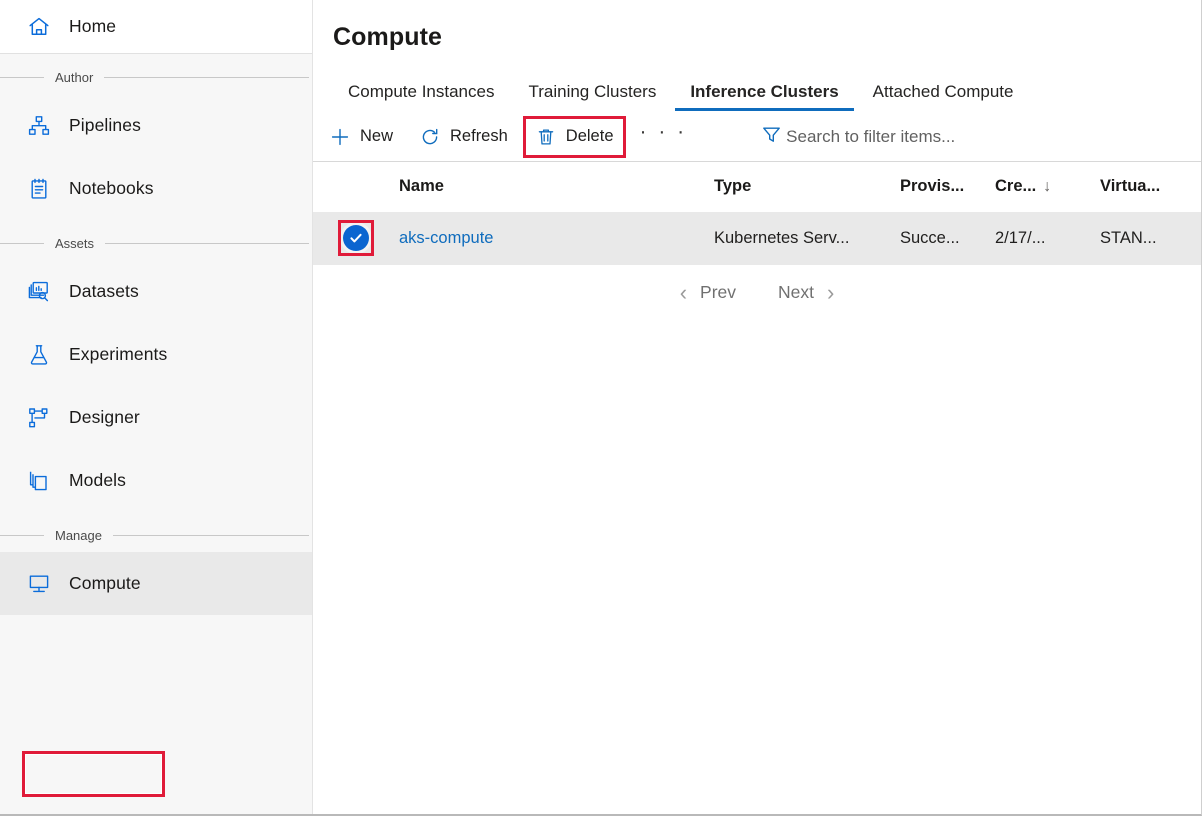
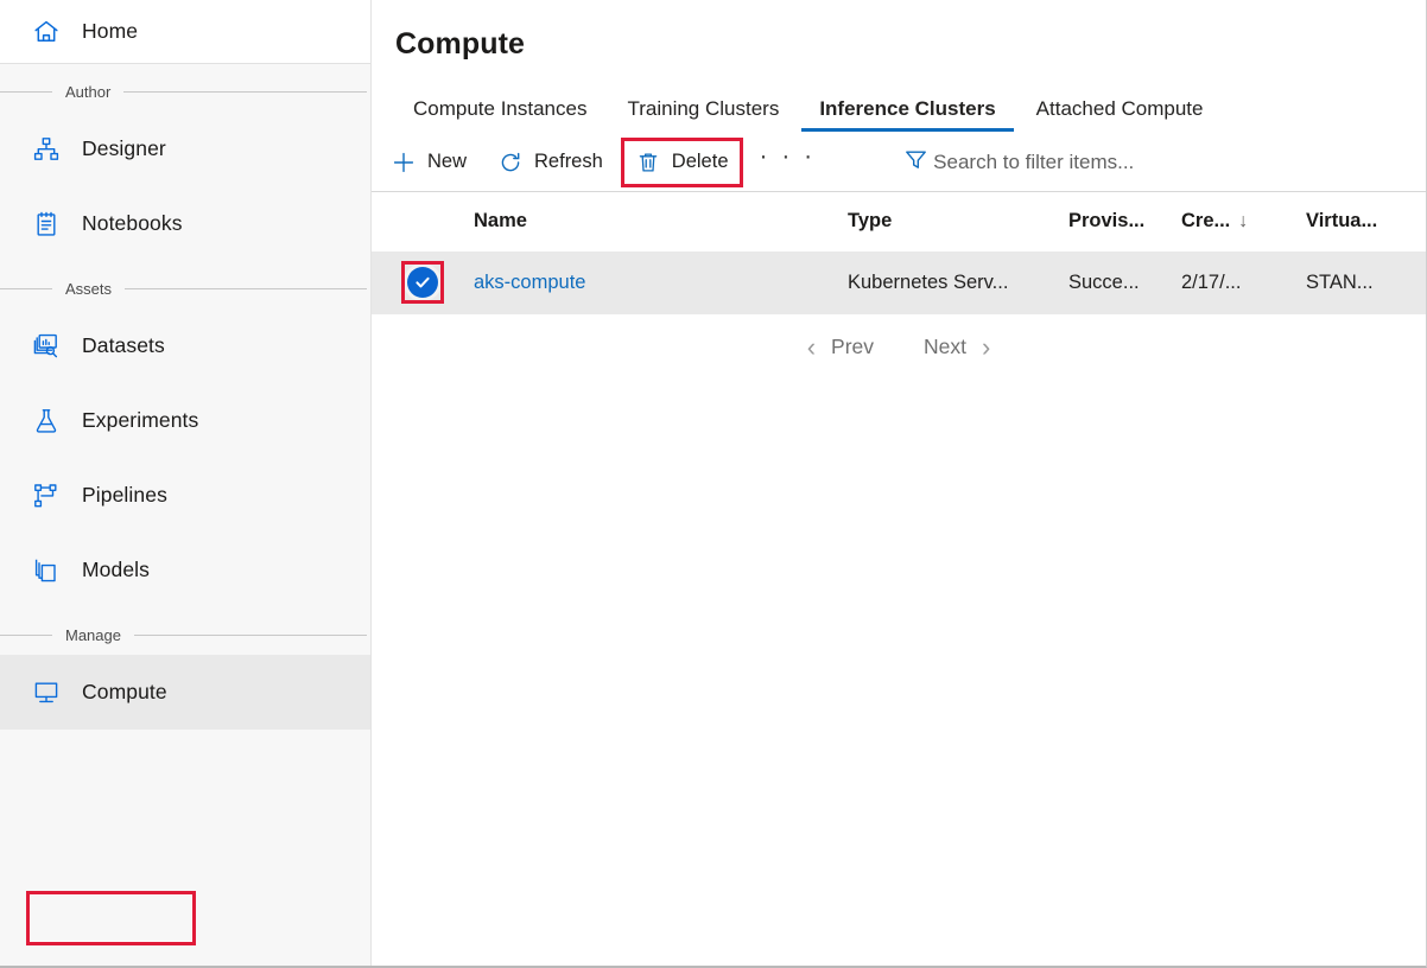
  Home
  Author
- Pipelines
+ Designer
  Notebooks
  Assets
  Datasets
  Experiments
- Designer
+ Pipelines
  Models
  Manage
  Compute
  Compute
  Compute Instances
  Training Clusters
  Inference Clusters
  Attached Compute
  New
  Refresh
  Delete
  · · ·
  Search to filter items...
  Name
  Type
  Provis...
  Cre... ↓
  Virtua...
  aks-compute
  Kubernetes Serv...
  Succe...
  2/17/...
  STAN...
  ‹
  Prev
  Next
  ›
